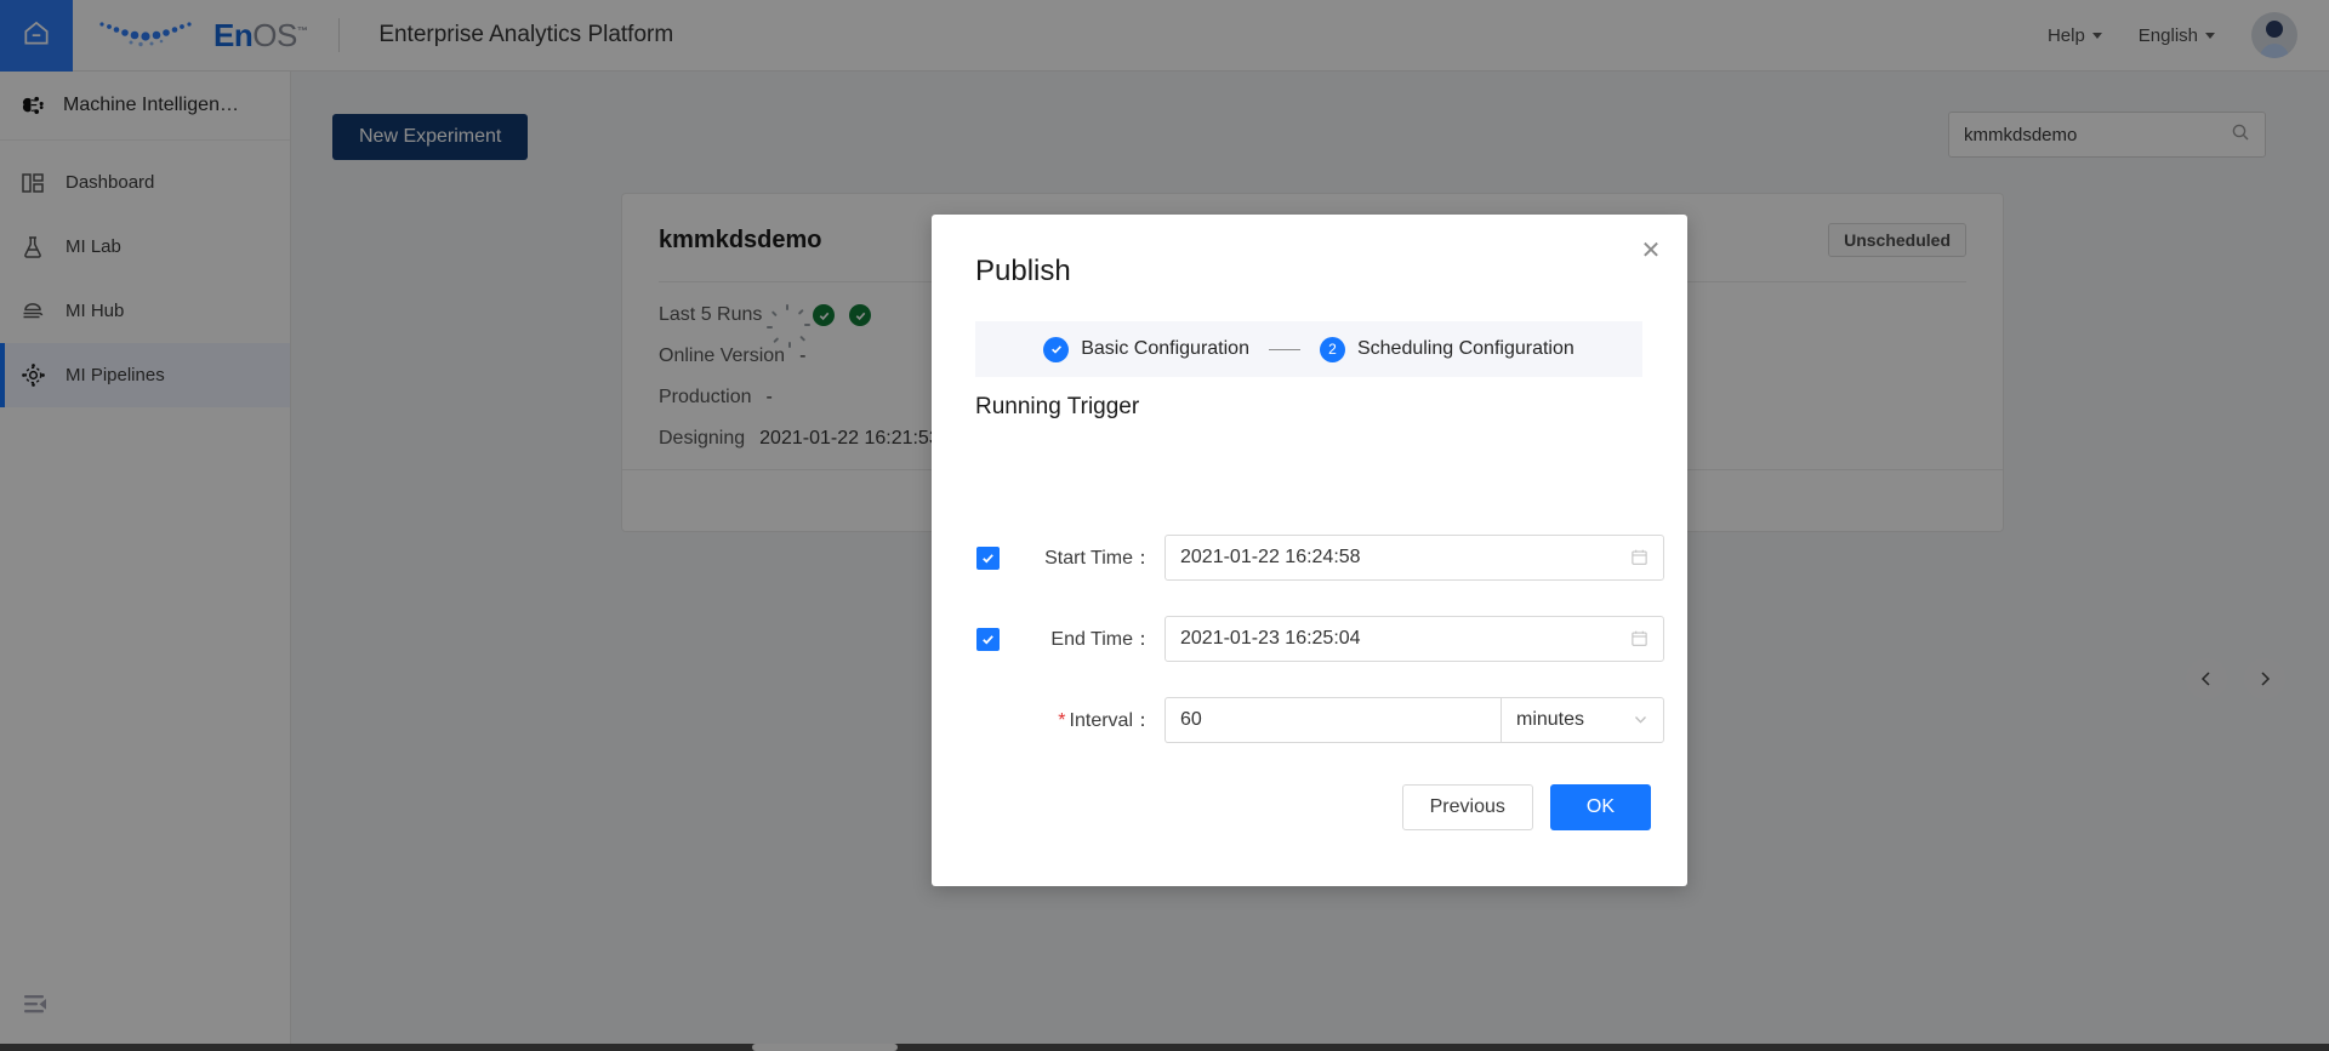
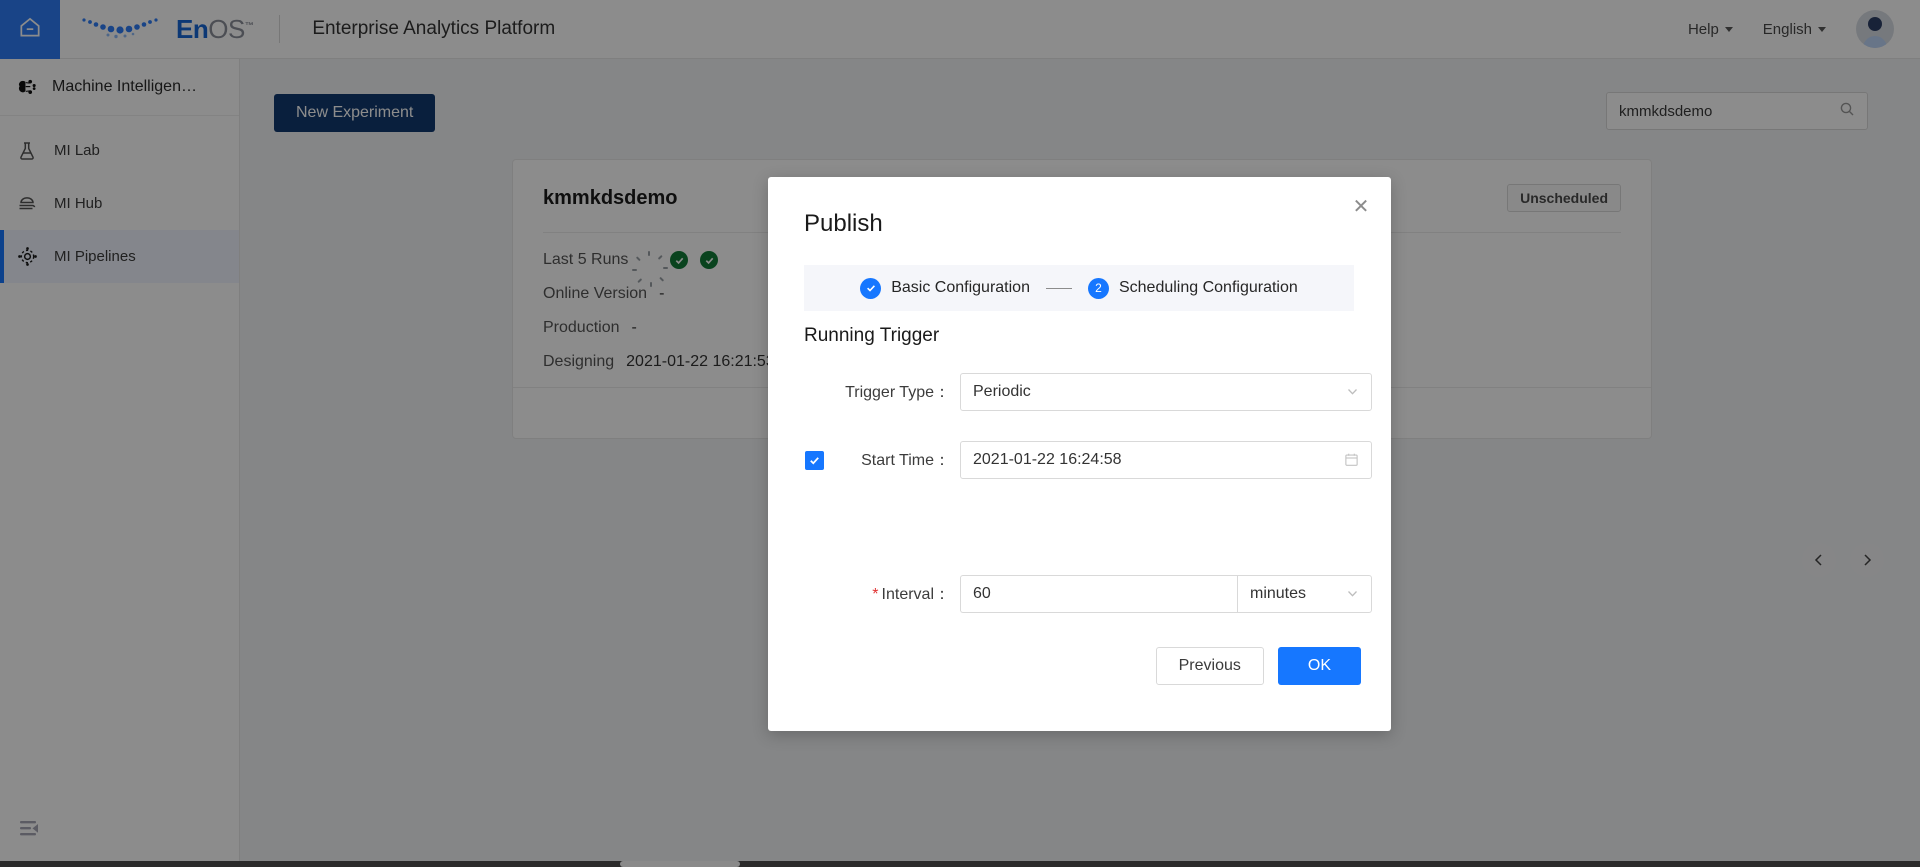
  EnOS™
  Enterprise Analytics Platform
  Help
  English
  Machine Intelligen…
- Dashboard
  MI Lab
  MI Hub
  MI Pipelines
  New Experiment
  kmmkdsdemo
  kmmkdsdemo
  Unscheduled
  Last 5 Runs
  Online Version
  -
  Production
  -
  Designing
  2021-01-22 16:21:5
  ✕
  Publish
  Basic Configuration
  2
  Scheduling Configuration
  Running Trigger
+ Trigger Type：
+ Periodic
  Start Time：
  2021-01-22 16:24:58
- End Time：
- 2021-01-23 16:25:04
  * Interval：
  60
  minutes
  Previous
  OK
